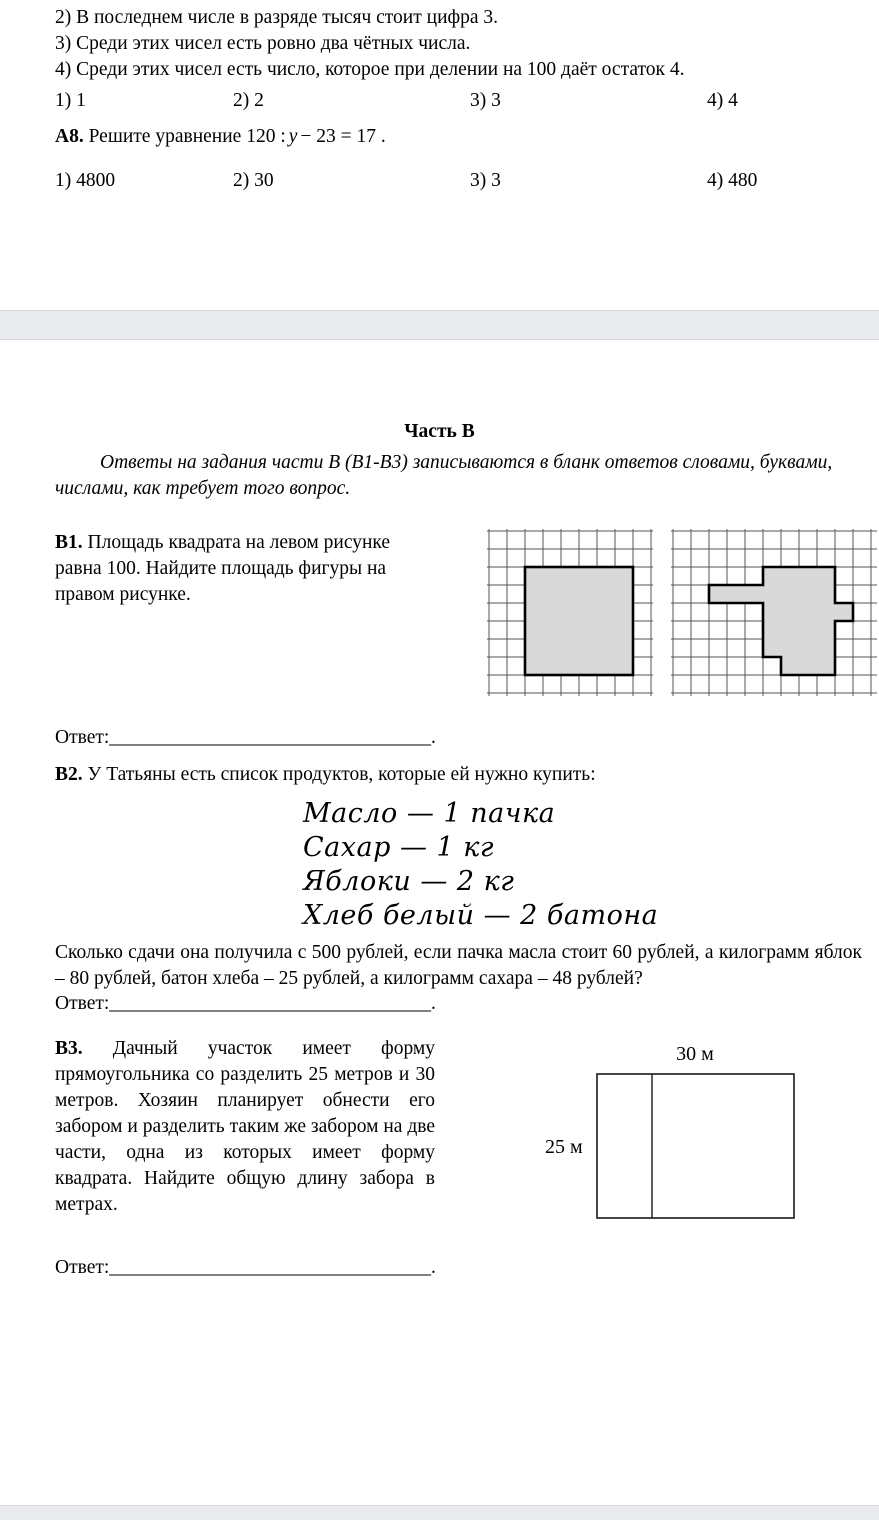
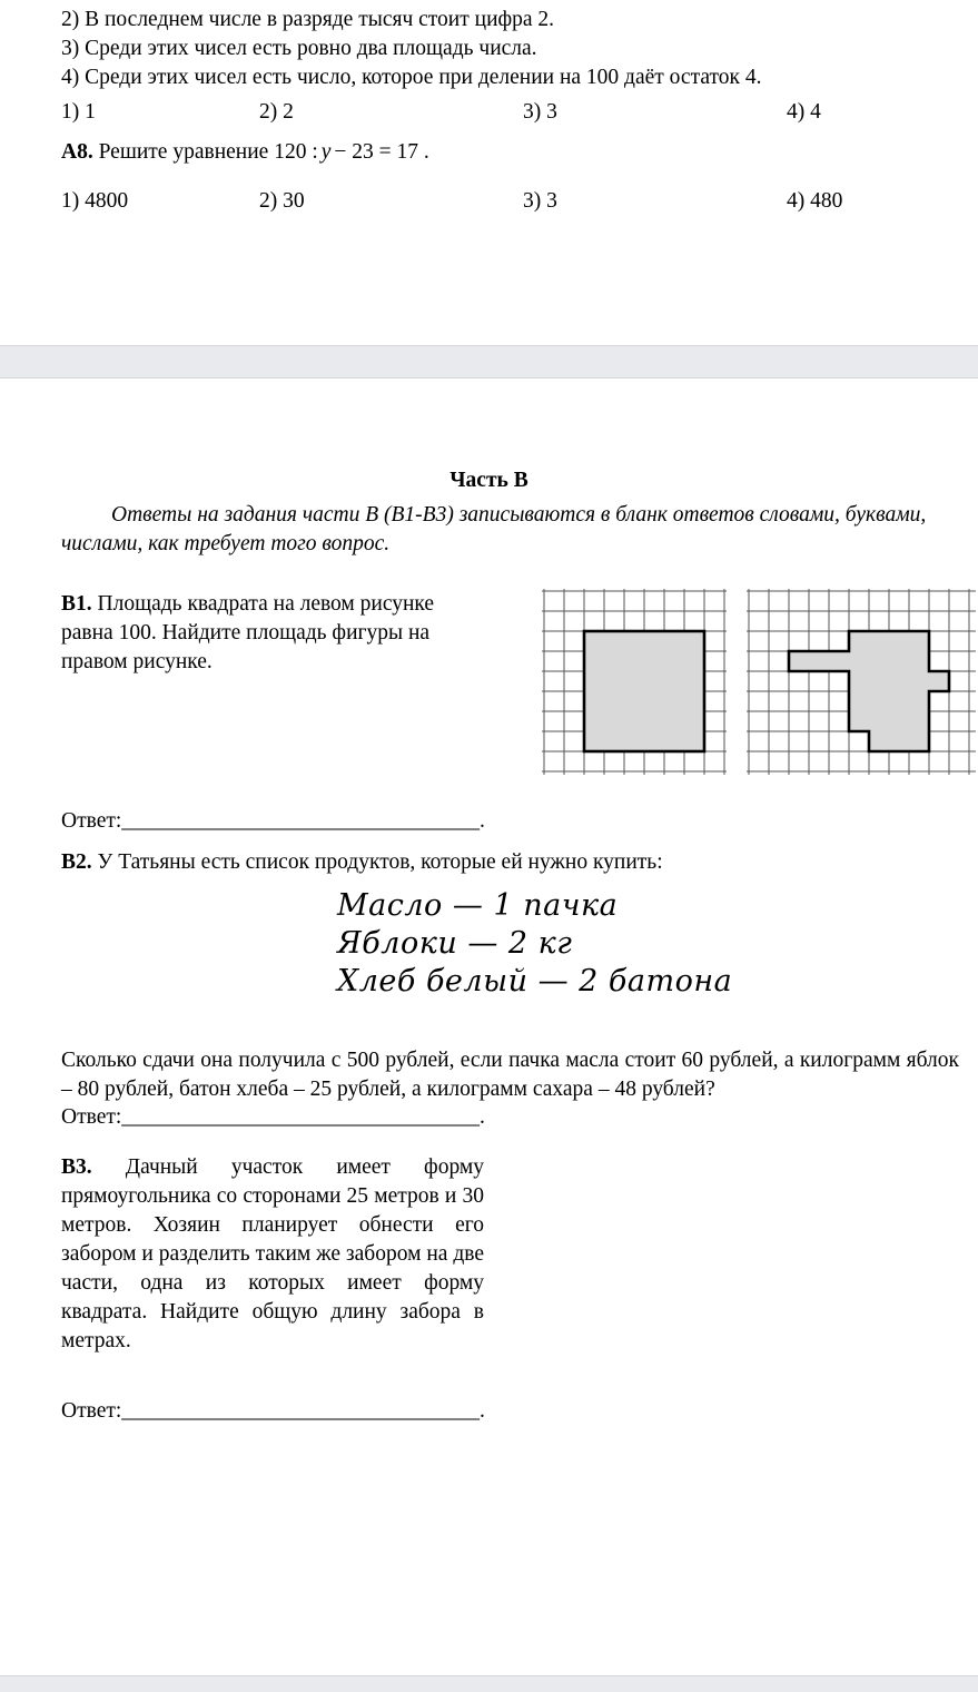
- 2) В последнем числе в разряде тысяч стоит цифра 3.
+ 2) В последнем числе в разряде тысяч стоит цифра 2.
- 3) Среди этих чисел есть ровно два чётных числа.
+ 3) Среди этих чисел есть ровно два площадь числа.
  4) Среди этих чисел есть число, которое при делении на 100 даёт остаток 4.
  1) 1
  2) 2
  3) 3
  4) 4
  А8. Решите уравнение 120 : y − 23 = 17 .
  1) 4800
  2) 30
  3) 3
  4) 480
  Часть В
  Ответы на задания части В (В1-В3) записываются в бланк ответов словами, буквами, числами, как требует того вопрос.
  В1. Площадь квадрата на левом рисунке равна 100. Найдите площадь фигуры на правом рисунке.
  Ответ:_________________________________.
  В2. У Татьяны есть список продуктов, которые ей нужно купить:
  Масло — 1 пачка
- Сахар — 1 кг
  Яблоки — 2 кг
  Хлеб белый — 2 батона
  Сколько сдачи она получила с 500 рублей, если пачка масла стоит 60 рублей, а килограмм яблок – 80 рублей, батон хлеба – 25 рублей, а килограмм сахара – 48 рублей?
  Ответ:_________________________________.
- В3. Дачный участок имеет форму прямоугольника со разделить 25 метров и 30 метров. Хозяин планирует обнести его забором и разделить таким же забором на две части, одна из которых имеет форму квадрата. Найдите общую длину забора в метрах.
+ В3. Дачный участок имеет форму прямоугольника со сторонами 25 метров и 30 метров. Хозяин планирует обнести его забором и разделить таким же забором на две части, одна из которых имеет форму квадрата. Найдите общую длину забора в метрах.
- 30 м
- 25 м
  Ответ:_________________________________.
